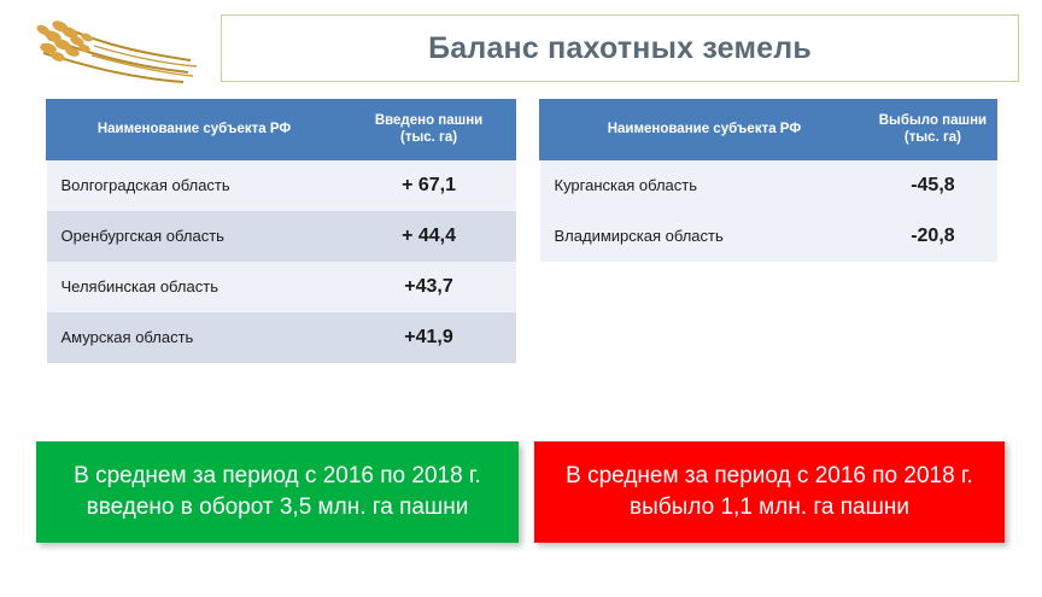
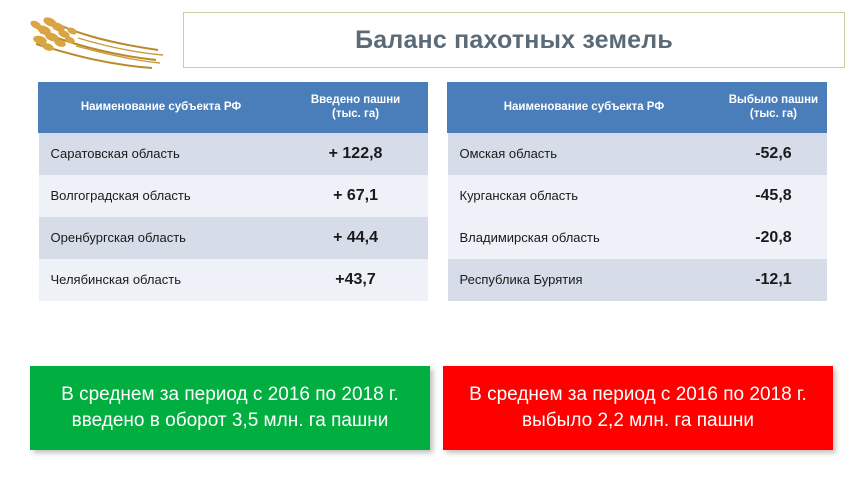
  Баланс пахотных земель
  Наименование субъекта РФ	Введено пашни (тыс. га)
+ Саратовская область	+ 122,8
  Волгоградская область	+ 67,1
  Оренбургская область	+ 44,4
  Челябинская область	+43,7
- Амурская область	+41,9
  Наименование субъекта РФ	Выбыло пашни (тыс. га)
+ Омская область	-52,6
  Курганская область	-45,8
  Владимирская область	-20,8
+ Республика Бурятия	-12,1
  В среднем за период с 2016 по 2018 г.
  введено в оборот 3,5 млн. га пашни
  В среднем за период с 2016 по 2018 г.
- выбыло 1,1 млн. га пашни
+ выбыло 2,2 млн. га пашни
